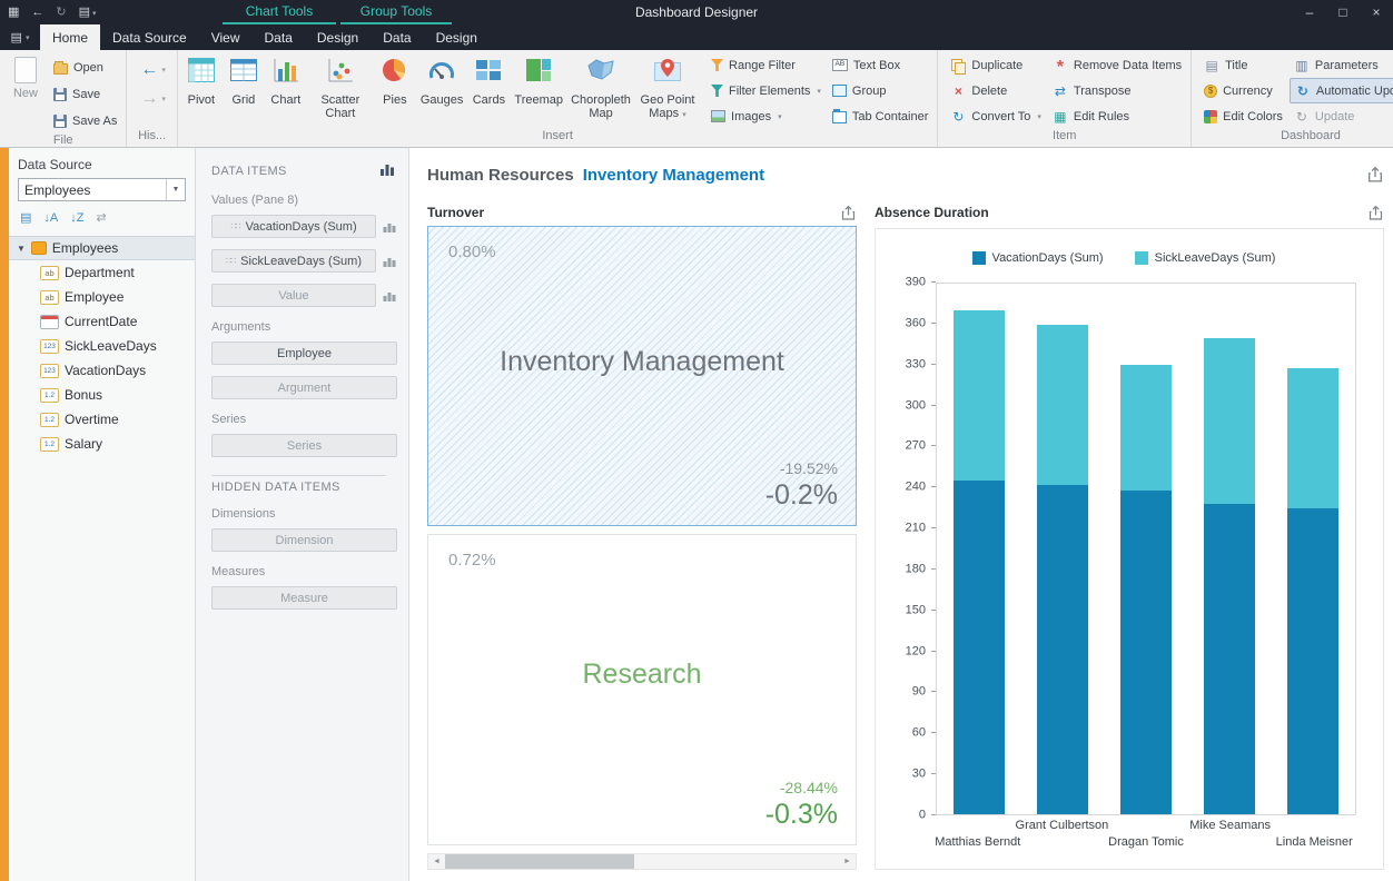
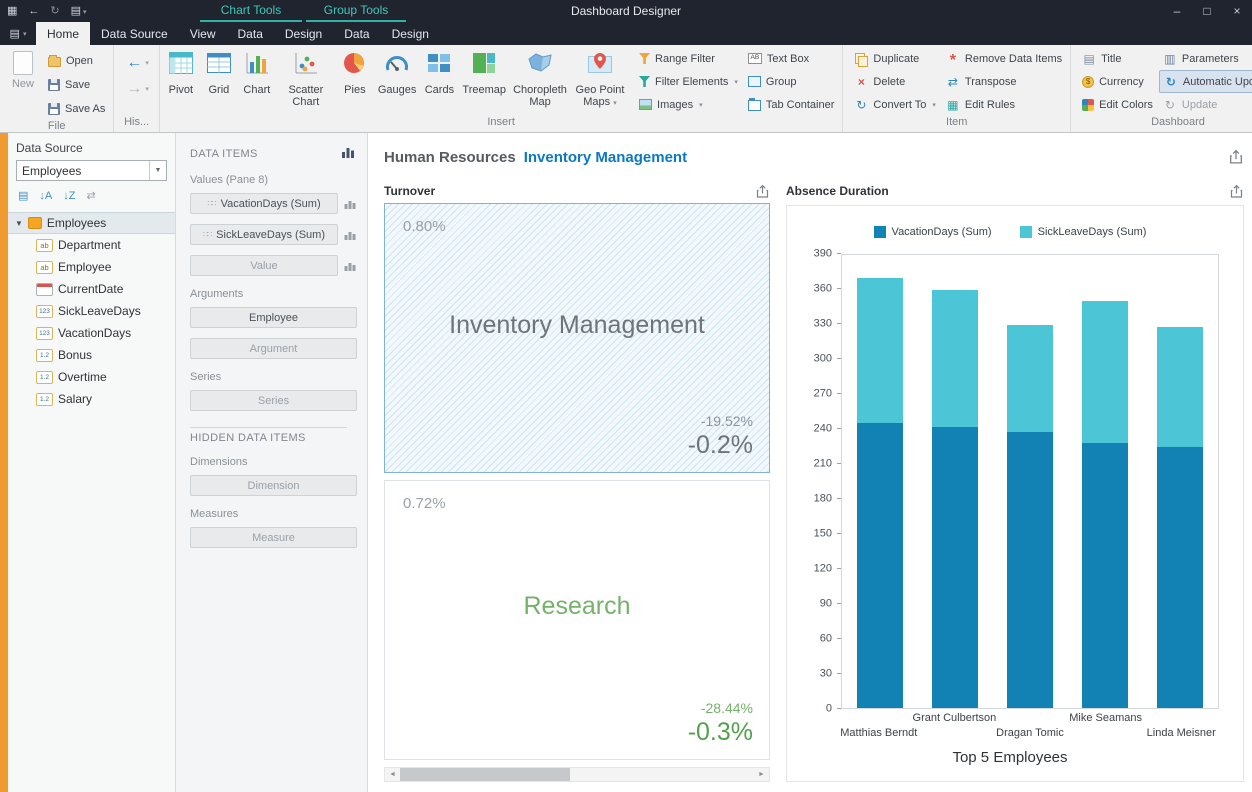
  ▦
  ←
  ↻
  Chart Tools
  Group Tools
  Dashboard Designer
  –
  □
  ×
  ▤
  Home
  Data Source
  View
  Data
  Design
  Data
  Design
  New
  Open
  Save
  Save As
  File
  ←
  →
  His...
  Pivot
  Grid
  Chart
  Scatter Chart
  Pies
  Gauges
  Cards
  Treemap
  Choropleth Map
  Geo Point Maps
  Range Filter
  Filter Elements
  Images
  Text Box
  Group
  Tab Container
  Insert
  Duplicate
  ×
  Delete
  ↻
  Convert To
  *
  Remove Data Items
  ⇄
  Transpose
  ▦
  Edit Rules
  Item
  ▤
  Title
  $
  Currency
  Edit Colors
  ▥
  Parameters
  ↻
  ↻
  Update
  Dashboard
  Data Source
  Employees
  ▤
  ↓A
  ↓Z
  ⇄
  ▼
  Employees
  ab
  Department
  ab
  Employee
  CurrentDate
  SickLeaveDays
  VacationDays
  Bonus
  Overtime
  Salary
  DATA ITEMS
  Values (Pane 8)
  ∷∷
  VacationDays (Sum)
  ∷∷
  SickLeaveDays (Sum)
  Value
  Arguments
  Employee
  Argument
  Series
  Series
  HIDDEN DATA ITEMS
  Dimensions
  Dimension
  Measures
  Measure
  Human Resources
  Inventory Management
  Turnover
  0.80%
  Inventory Management
  -19.52%
  -0.2%
  0.72%
  Research
  -28.44%
  -0.3%
  Absence Duration
  VacationDays (Sum)
  SickLeaveDays (Sum)
  0
  30
  60
  90
  120
  150
  180
  210
  240
  270
  300
  330
  360
  390
  Matthias Berndt
  Grant Culbertson
  Dragan Tomic
  Mike Seamans
  Linda Meisner
+ Top 5 Employees
